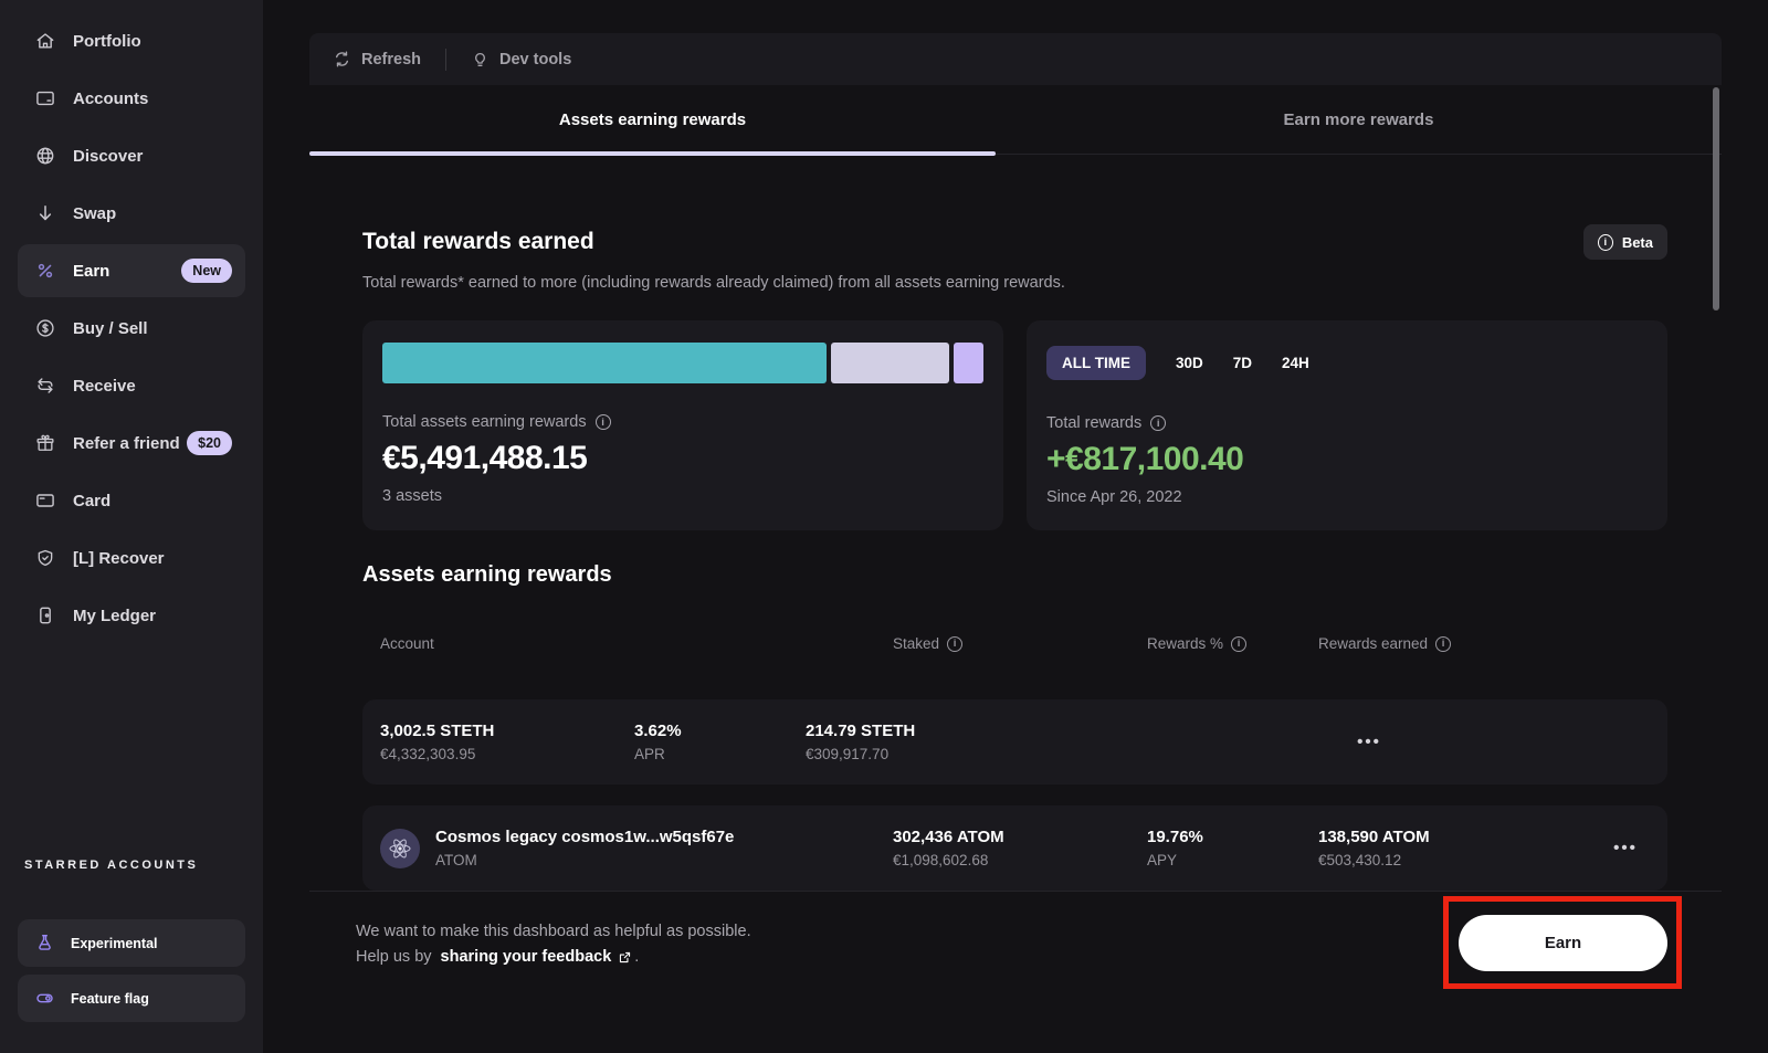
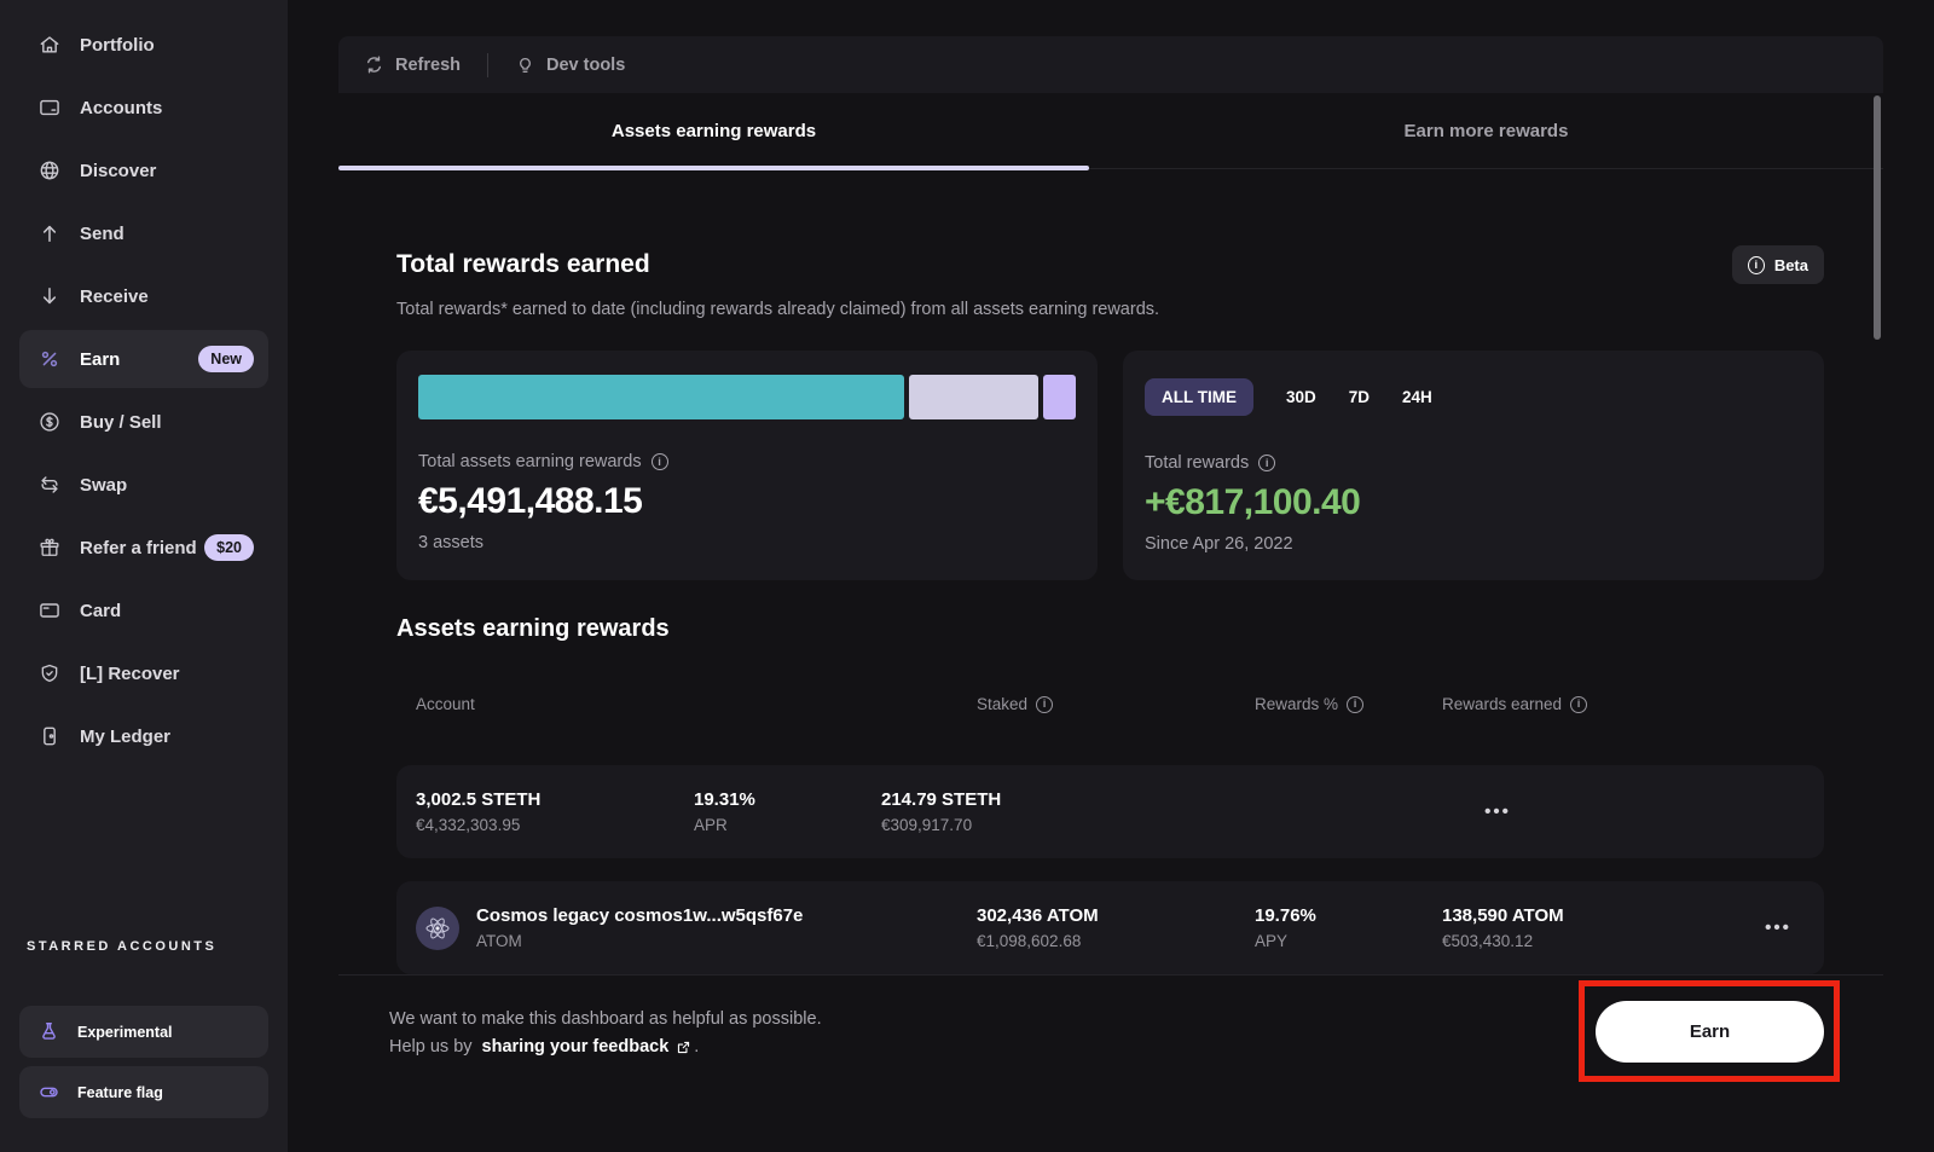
  Portfolio
  Accounts
  Discover
+ Send
- Swap
+ Receive
  Earn
  New
  Buy / Sell
- Receive
+ Swap
  Refer a friend
  $20
  Card
  [L] Recover
  My Ledger
  STARRED ACCOUNTS
  Experimental
  Feature flag
  Refresh
  Dev tools
  Assets earning rewards
  Earn more rewards
  Total rewards earned
  i
  Beta
- Total rewards* earned to more (including rewards already claimed) from all assets earning rewards.
+ Total rewards* earned to date (including rewards already claimed) from all assets earning rewards.
  Total assets earning rewards
  i
  €5,491,488.15
  3 assets
  ALL TIME
  30D
  7D
  24H
  Total rewards
  i
  +€817,100.40
  Since Apr 26, 2022
  Assets earning rewards
  Account
  Staked
  i
  Rewards %
  i
  Rewards earned
  i
  3,002.5 STETH
  €4,332,303.95
- 3.62%
+ 19.31%
  APR
  214.79 STETH
  €309,917.70
  •••
  Cosmos legacy cosmos1w...w5qsf67e
  ATOM
  302,436 ATOM
  €1,098,602.68
  19.76%
  APY
  138,590 ATOM
  €503,430.12
  •••
  We want to make this dashboard as helpful as possible.
  Help us by
  sharing your feedback
  .
  Earn
